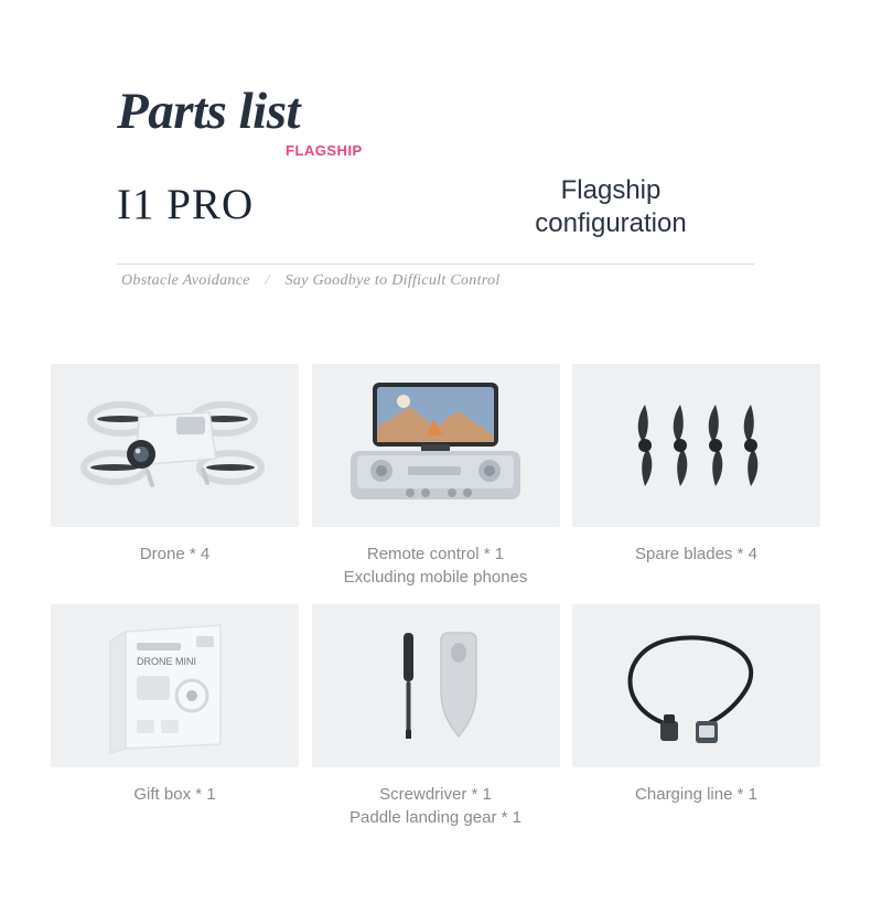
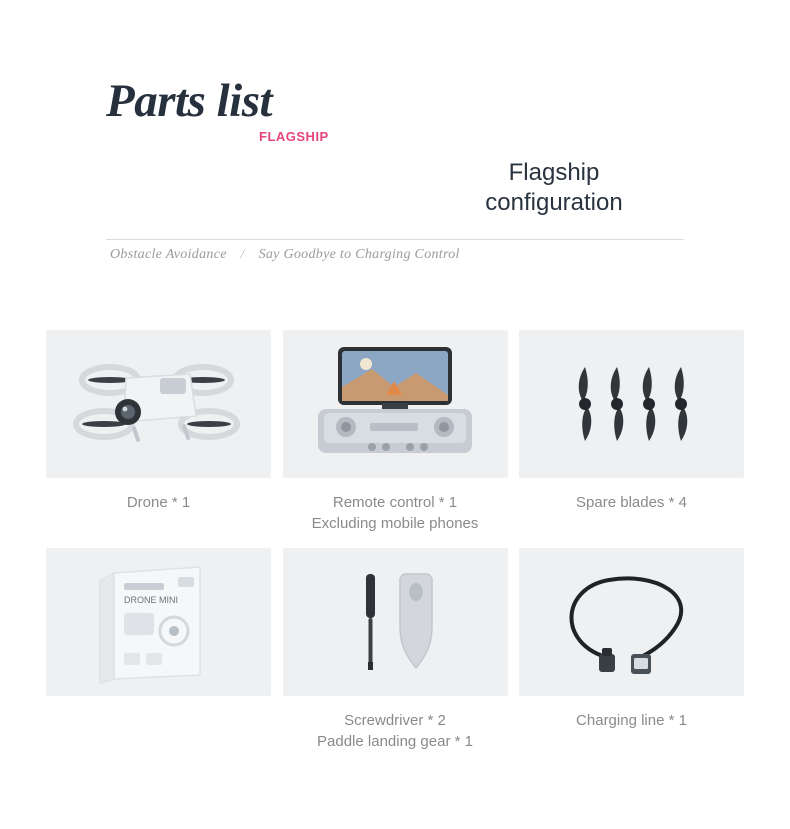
  Parts list
  FLAGSHIP
- I1 PRO
  Flagship
  configuration
- Obstacle Avoidance / Say Goodbye to Difficult Control
+ Obstacle Avoidance / Say Goodbye to Charging Control
- Drone * 4
+ Drone * 1
  Remote control * 1
  Excluding mobile phones
  Spare blades * 4
  DRONE MINI
- Gift box * 1
- Screwdriver * 1
+ Screwdriver * 2
  Paddle landing gear * 1
  Charging line * 1
